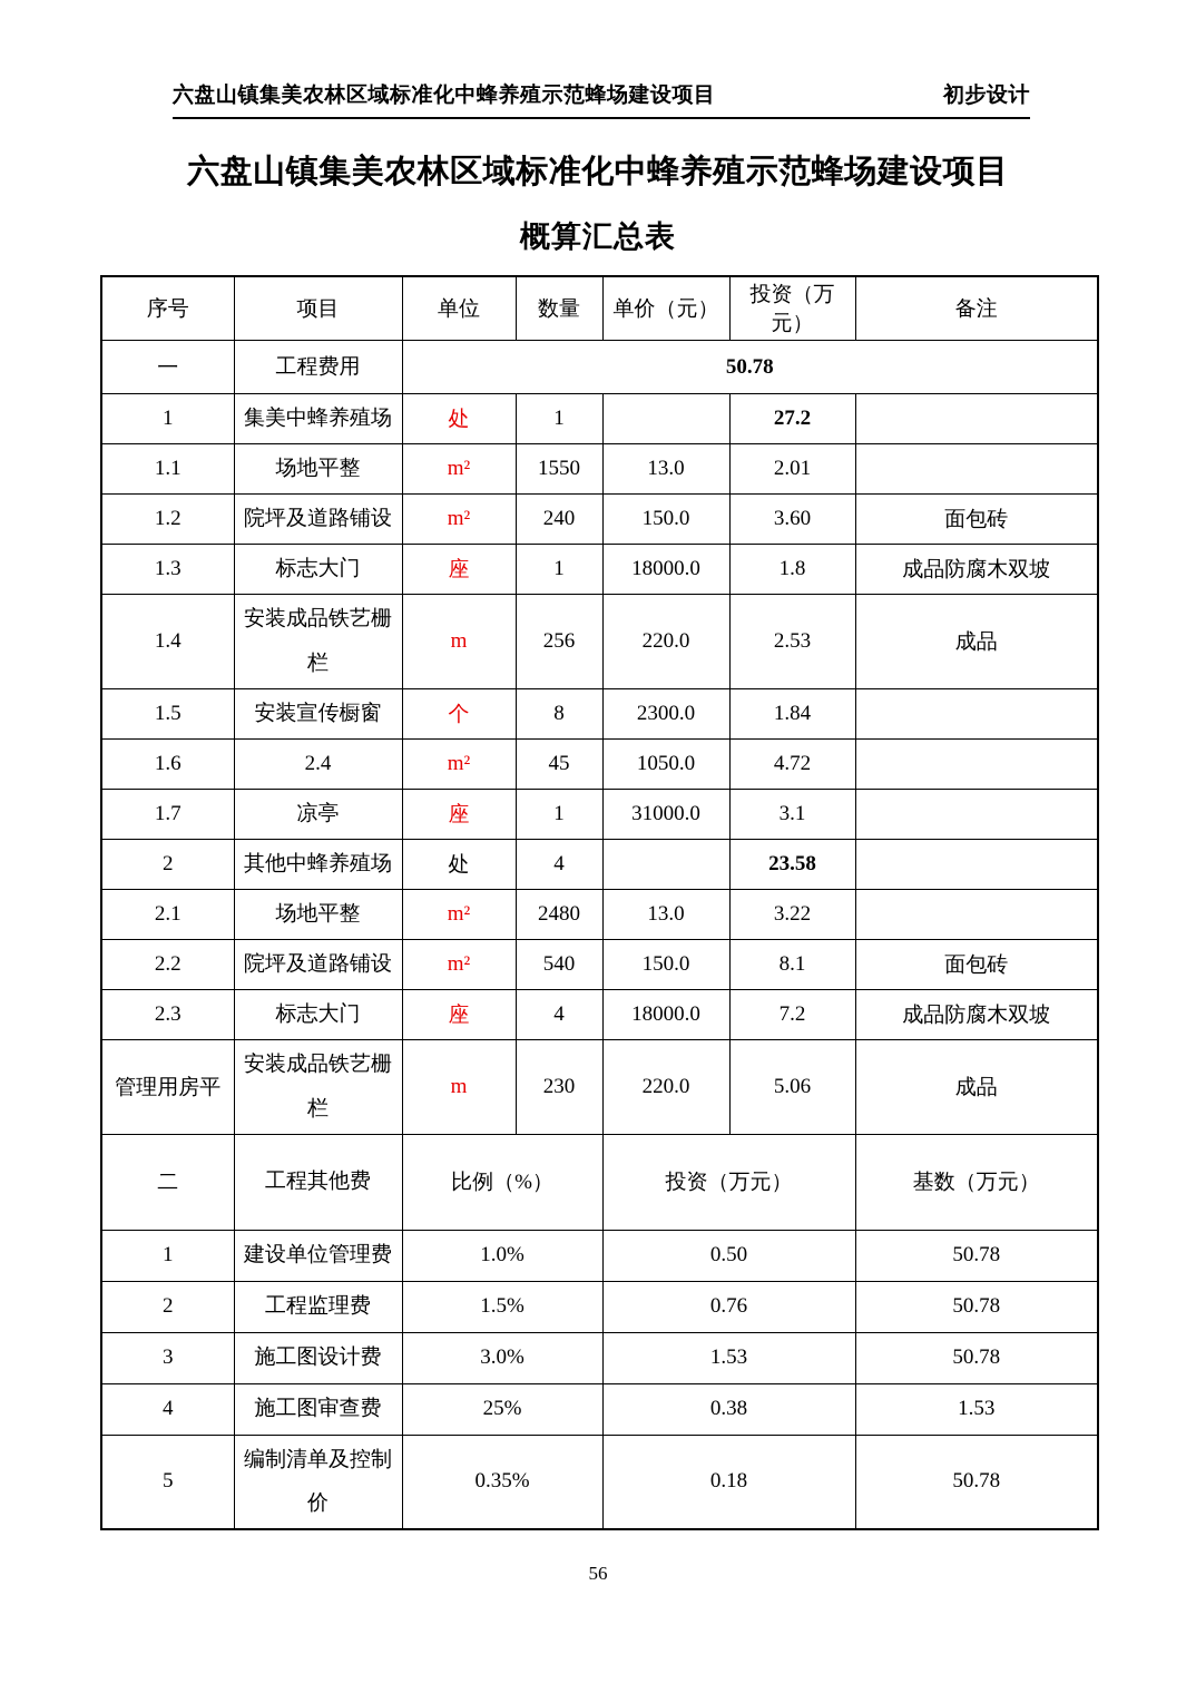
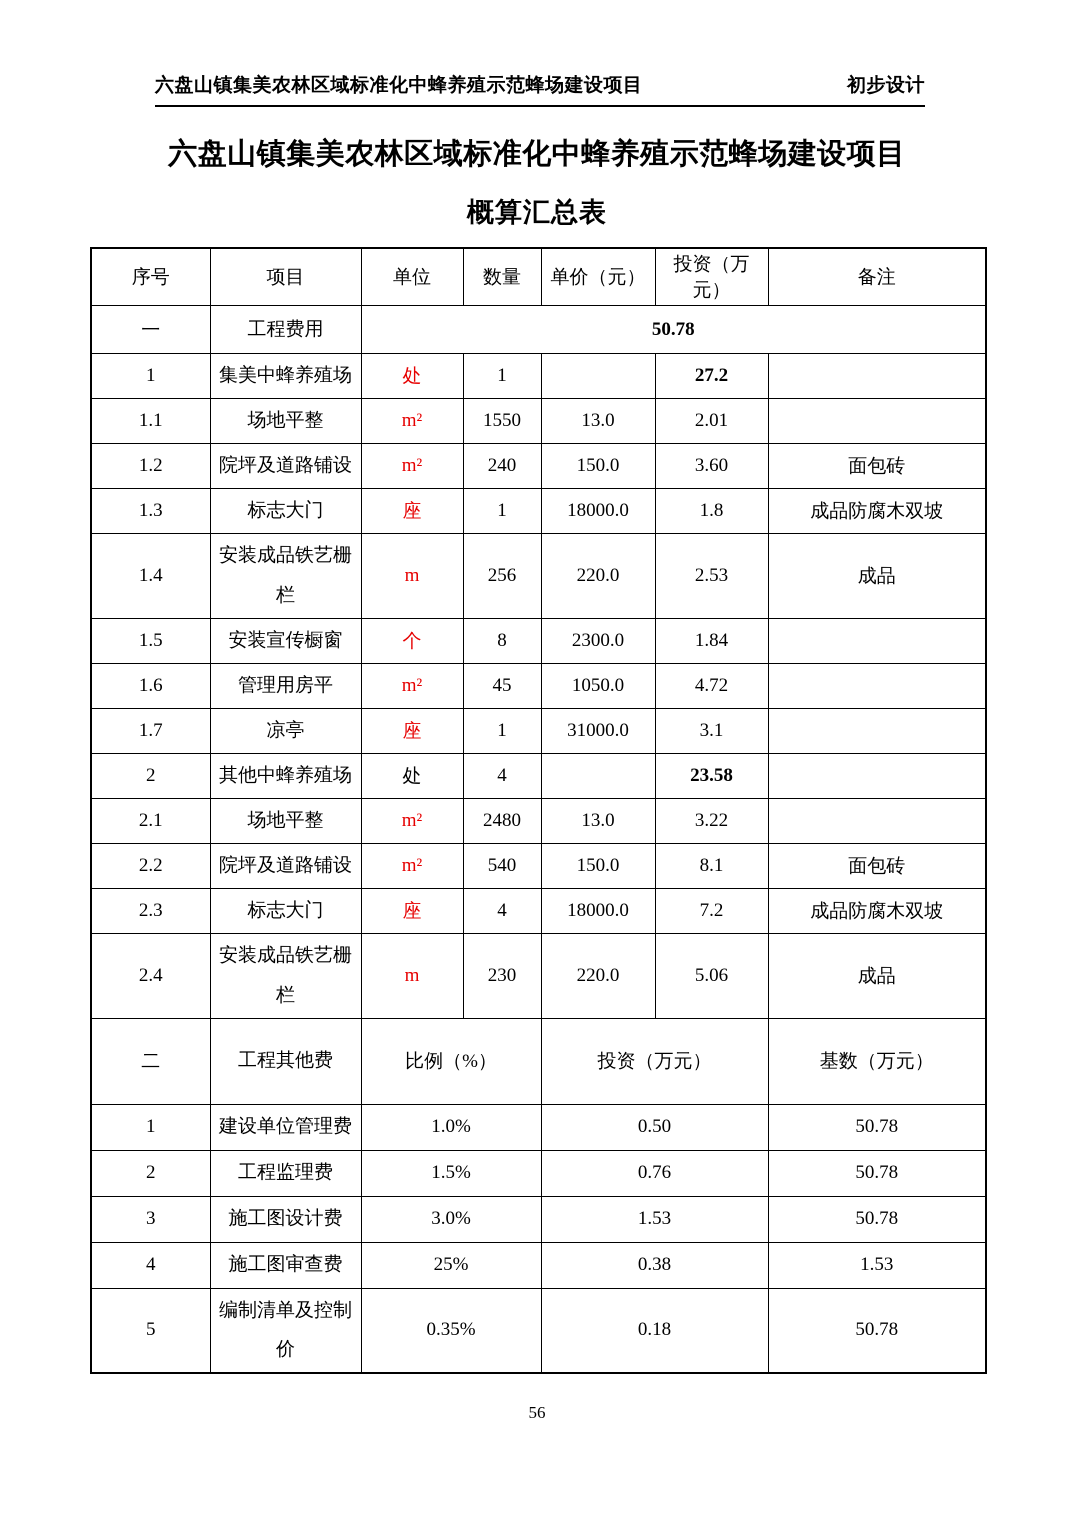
  六盘山镇集美农林区域标准化中蜂养殖示范蜂场建设项目
  初步设计
  六盘山镇集美农林区域标准化中蜂养殖示范蜂场建设项目
  概算汇总表
  序号	项目	单位	数量	单价（元）	投资（万元）	备注
  一	工程费用	50.78
  1	集美中蜂养殖场	处	1		27.2
  1.1	场地平整	m²	1550	13.0	2.01
  1.2	院坪及道路铺设	m²	240	150.0	3.60	面包砖
  1.3	标志大门	座	1	18000.0	1.8	成品防腐木双坡
  1.4	安装成品铁艺栅栏	m	256	220.0	2.53	成品
  1.5	安装宣传橱窗	个	8	2300.0	1.84
- 1.6	2.4	m²	45	1050.0	4.72
+ 1.6	管理用房平	m²	45	1050.0	4.72
  1.7	凉亭	座	1	31000.0	3.1
  2	其他中蜂养殖场	处	4		23.58
  2.1	场地平整	m²	2480	13.0	3.22
  2.2	院坪及道路铺设	m²	540	150.0	8.1	面包砖
  2.3	标志大门	座	4	18000.0	7.2	成品防腐木双坡
- 管理用房平	安装成品铁艺栅栏	m	230	220.0	5.06	成品
+ 2.4	安装成品铁艺栅栏	m	230	220.0	5.06	成品
  二	工程其他费	比例（%）	投资（万元）	基数（万元）
  1	建设单位管理费	1.0%	0.50	50.78
  2	工程监理费	1.5%	0.76	50.78
  3	施工图设计费	3.0%	1.53	50.78
  4	施工图审查费	25%	0.38	1.53
  5	编制清单及控制价	0.35%	0.18	50.78
  56
